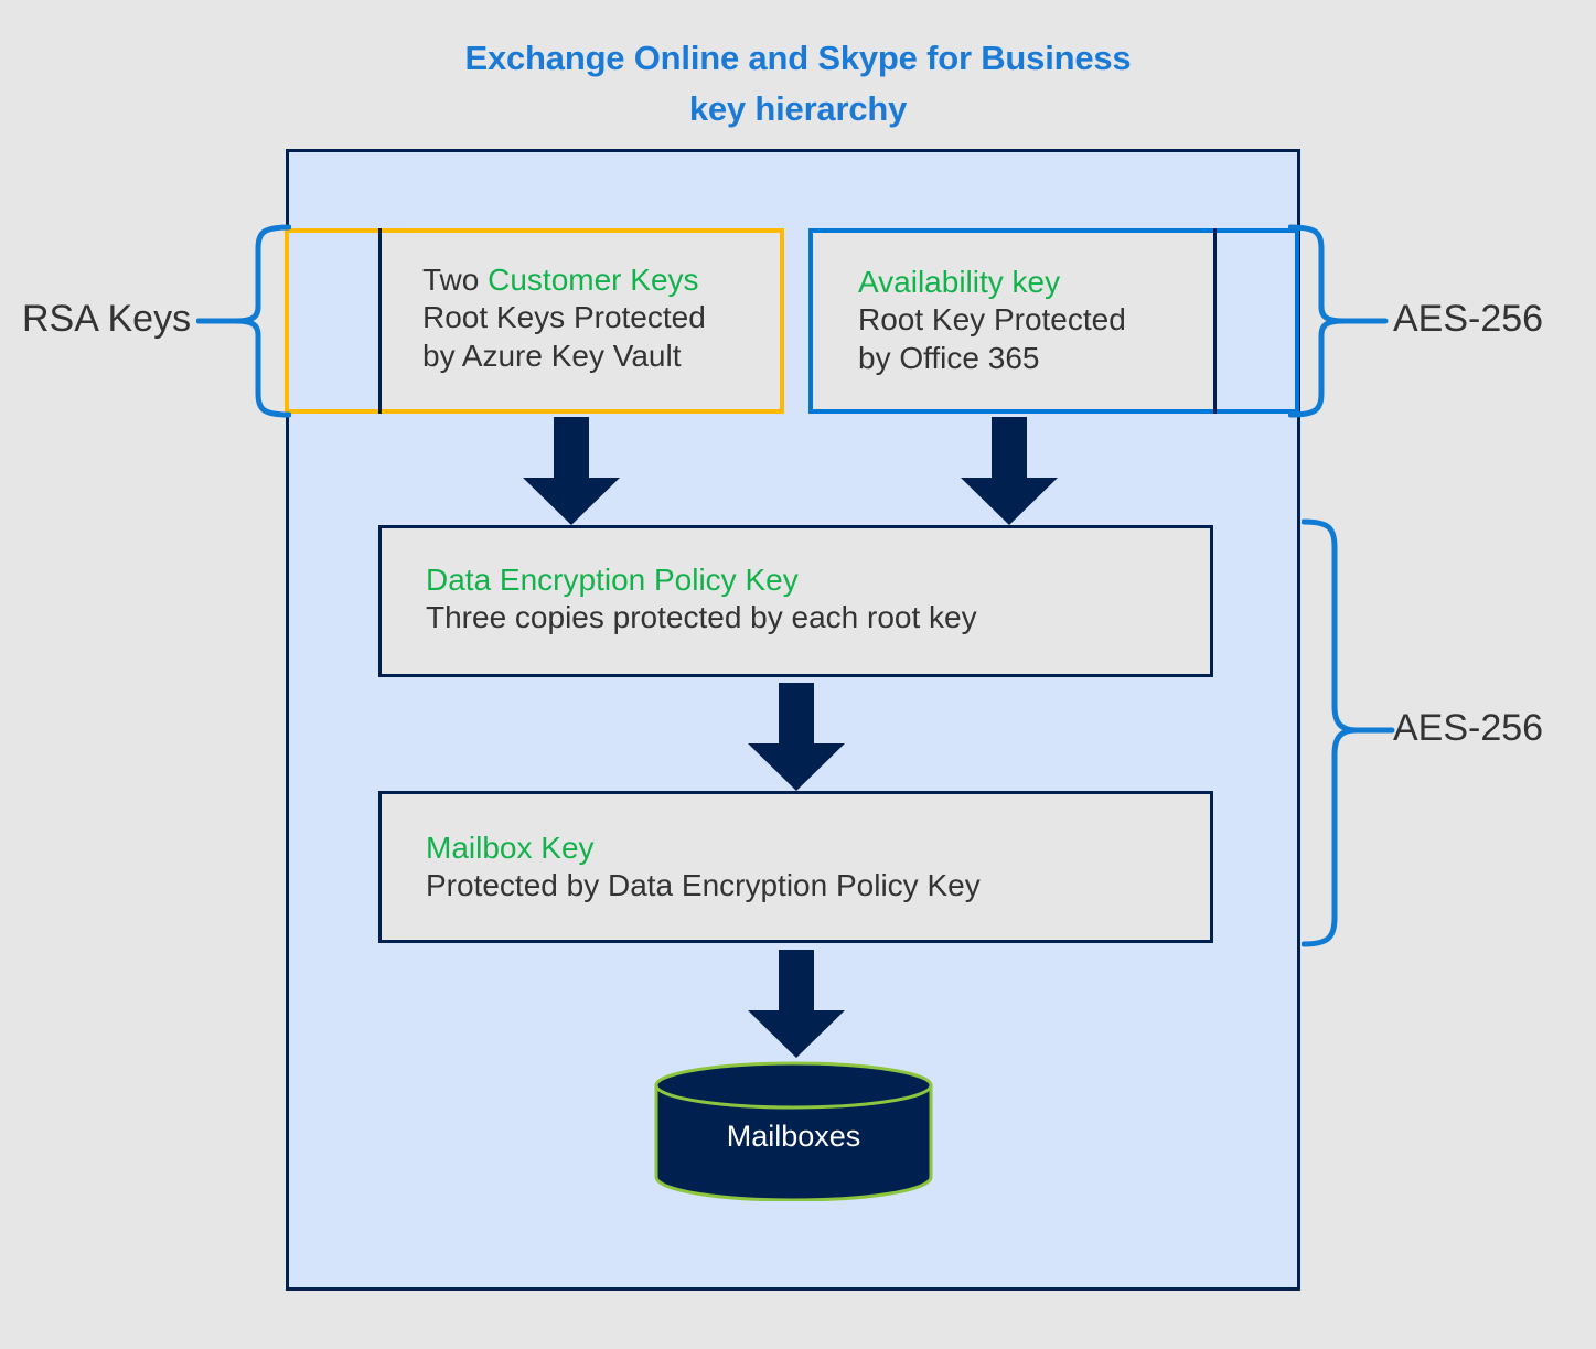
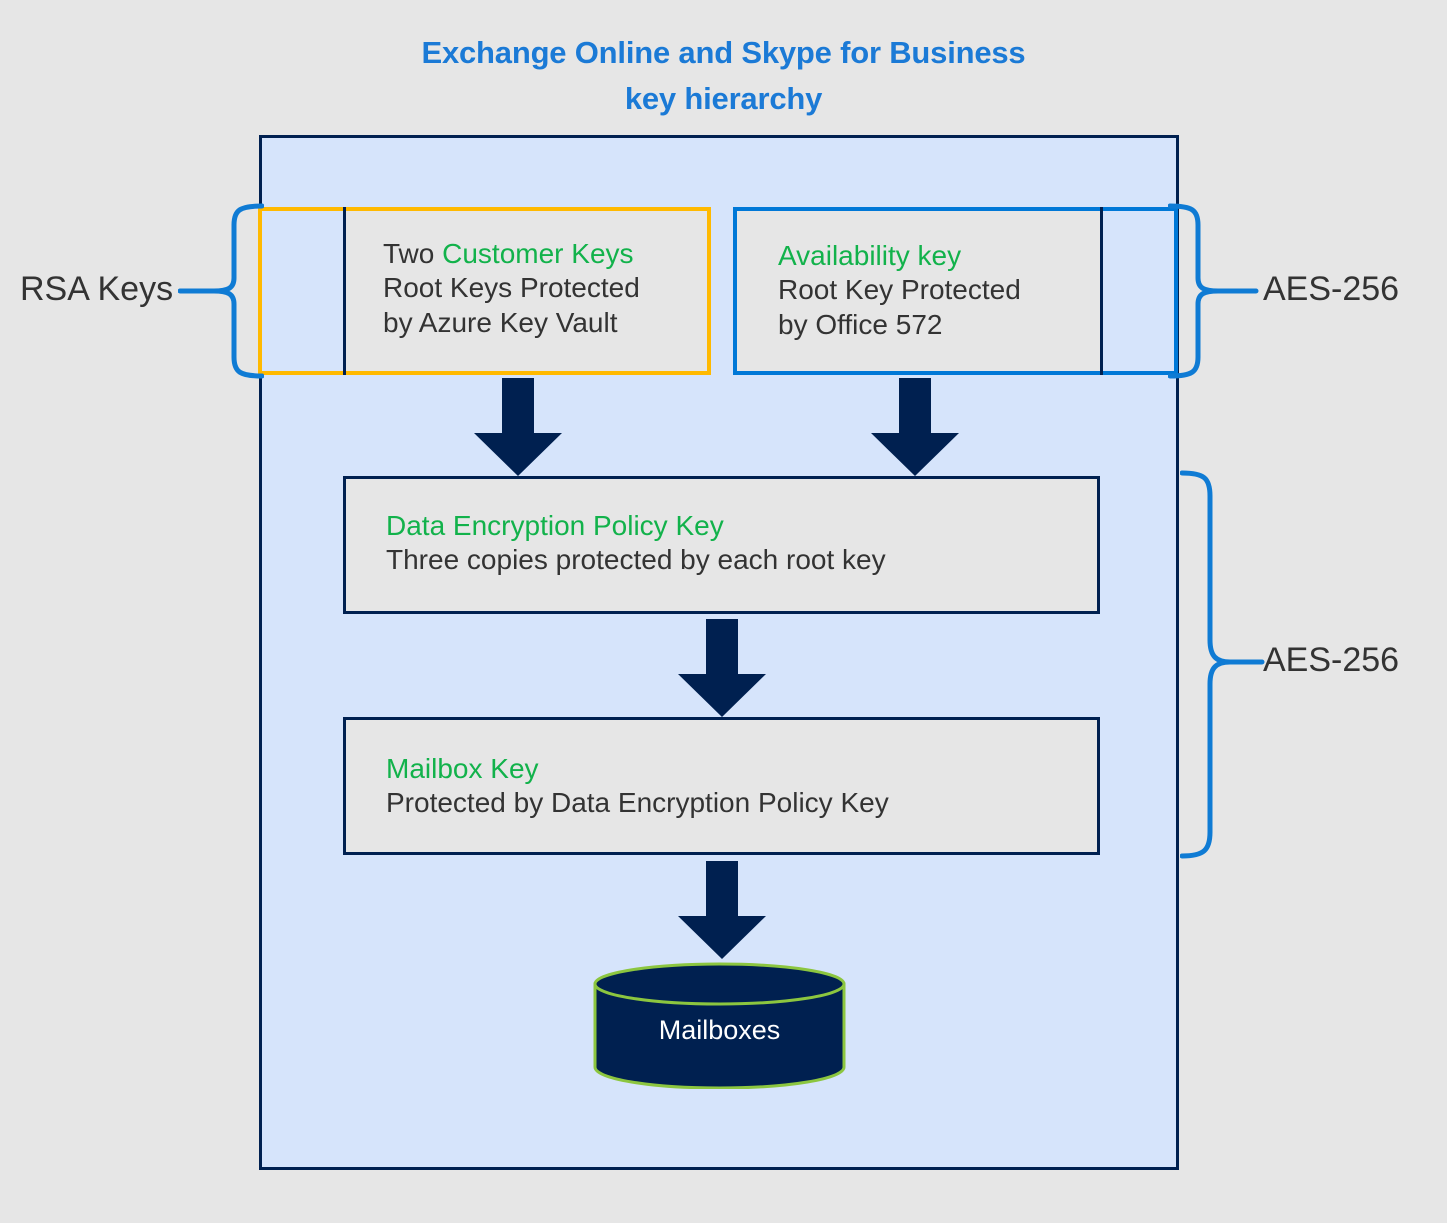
  Exchange Online and Skype for Business
  key hierarchy
  Two Customer Keys
  Root Keys Protected
  by Azure Key Vault
  Availability key
  Root Key Protected
- by Office 365
+ by Office 572
  Data Encryption Policy Key
  Three copies protected by each root key
  Mailbox Key
  Protected by Data Encryption Policy Key
  RSA Keys
  AES-256
  AES-256
  Mailboxes
